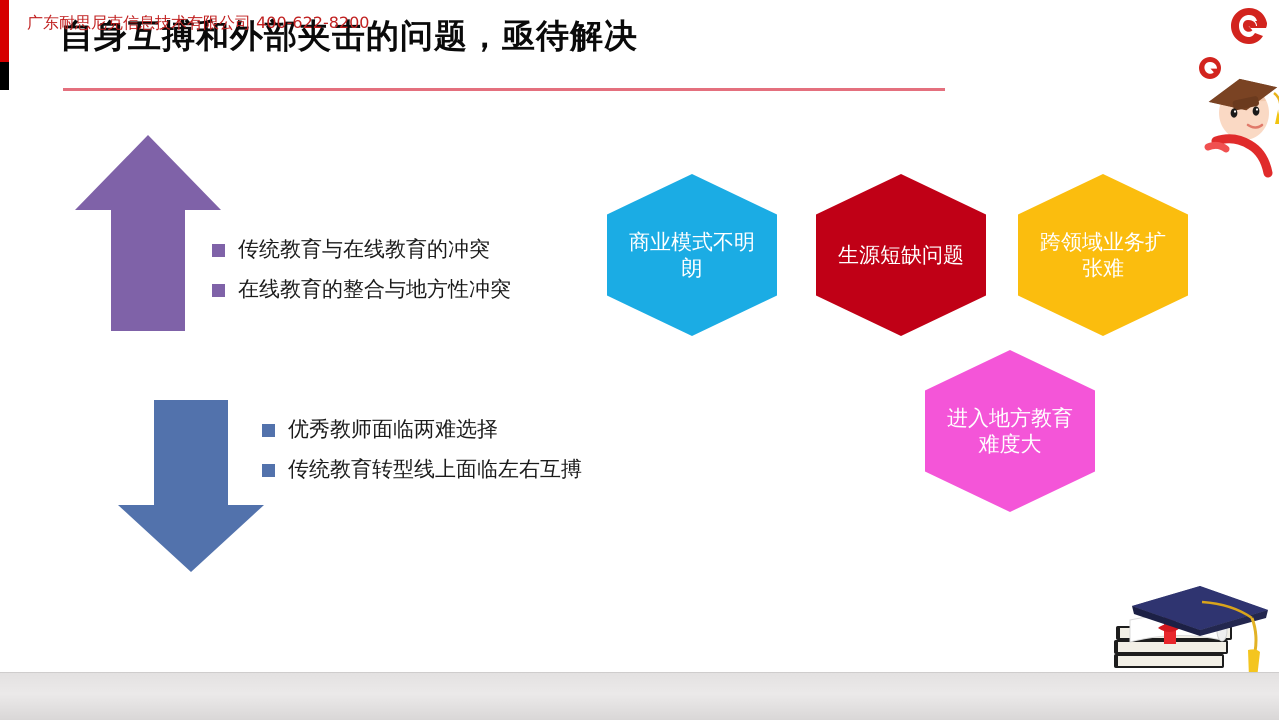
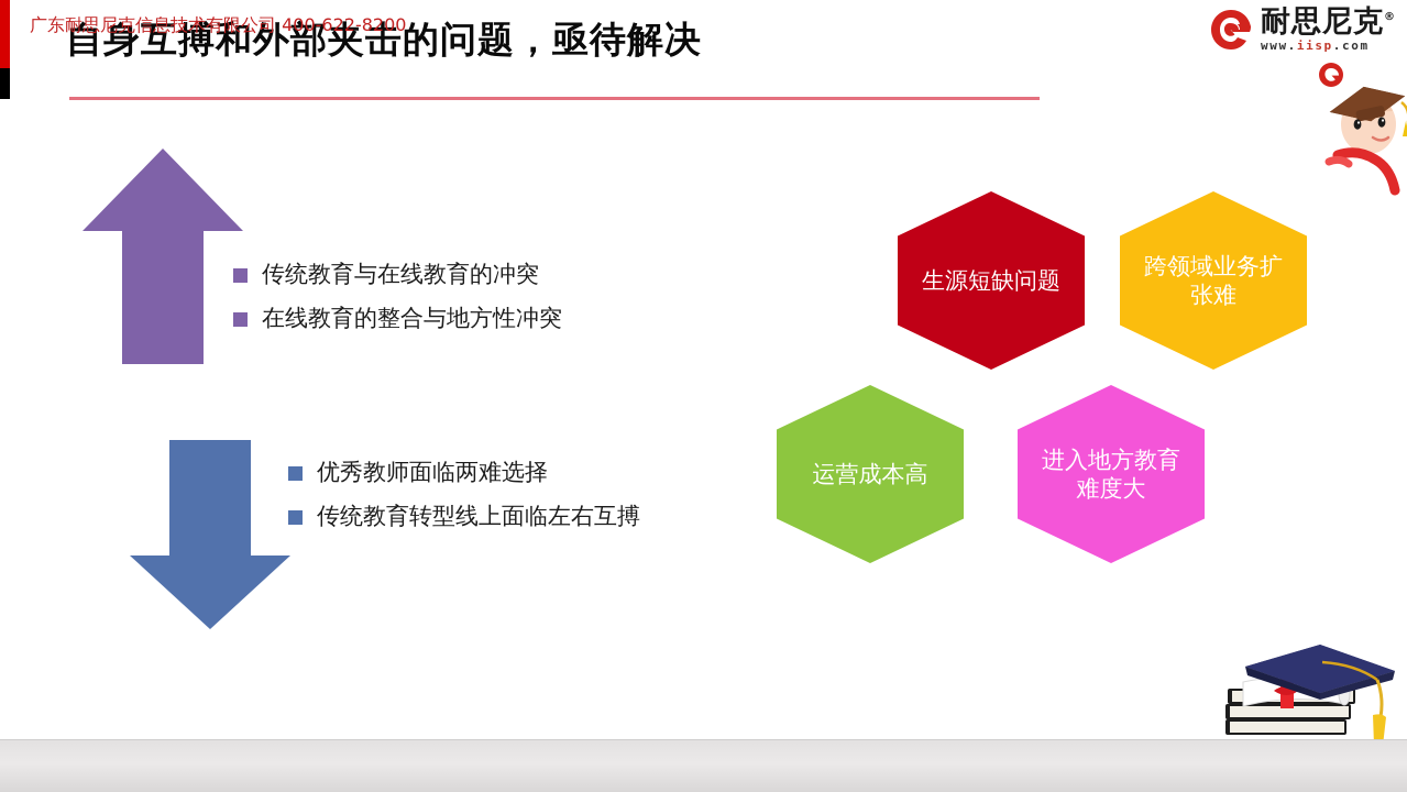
  自身互搏和外部夹击的问题，亟待解决
+ 耐思尼克®
+ www.iisp.com
  传统教育与在线教育的冲突
  在线教育的整合与地方性冲突
  优秀教师面临两难选择
  传统教育转型线上面临左右互搏
- 商业模式不明朗
  生源短缺问题
  跨领域业务扩张难
+ 运营成本高
  进入地方教育难度大
  广东耐思尼克信息技术有限公司 400-622-8200
